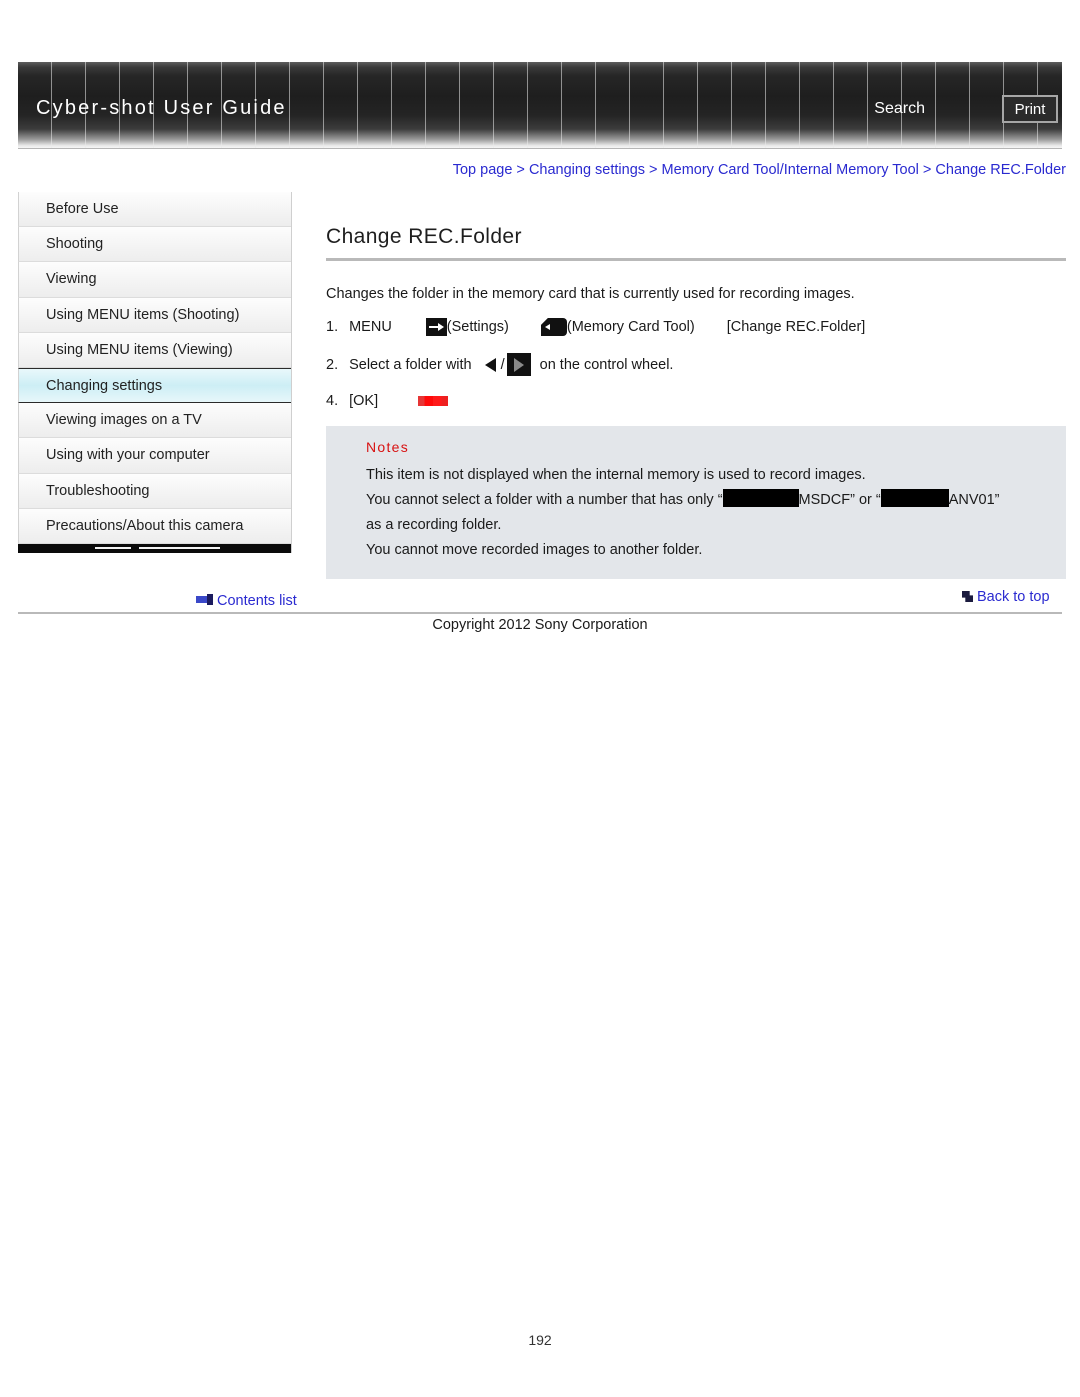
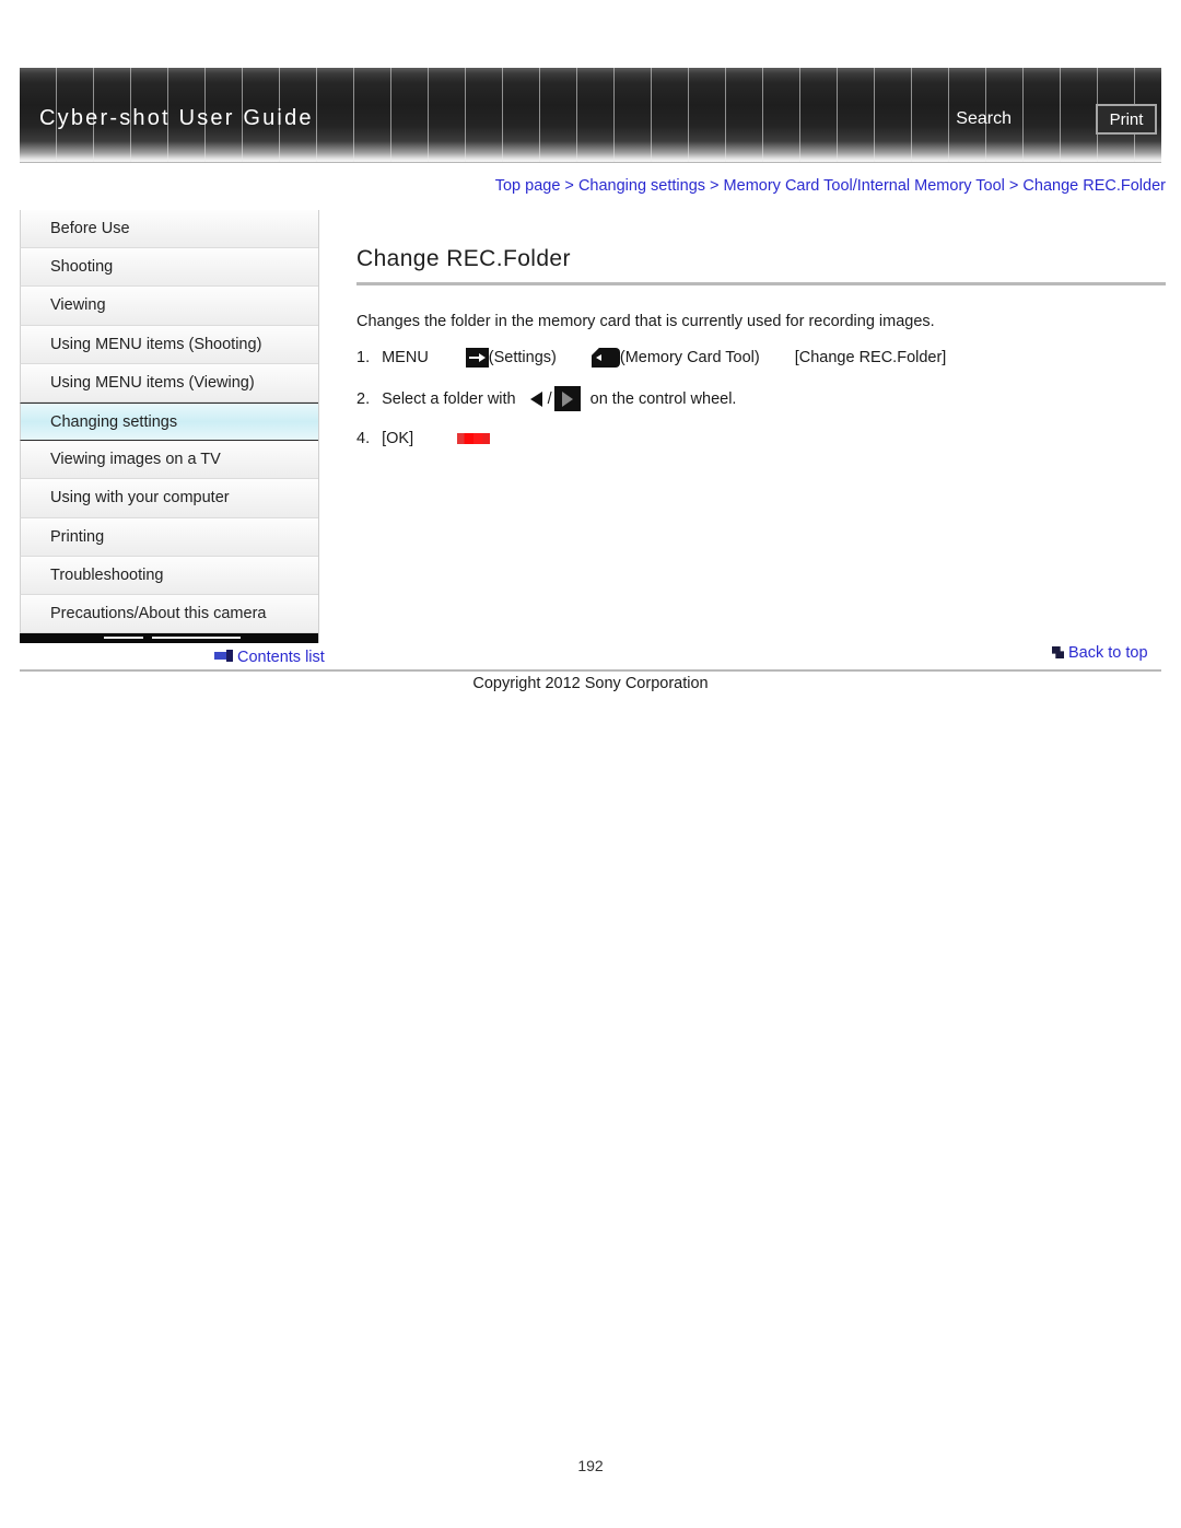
  Cyber-shot User Guide
  Search
  Print
  Top page > Changing settings > Memory Card Tool/Internal Memory Tool > Change REC.Folder
  Before Use
  Shooting
  Viewing
  Using MENU items (Shooting)
  Using MENU items (Viewing)
  Changing settings
  Viewing images on a TV
  Using with your computer
+ Printing
  Troubleshooting
  Precautions/About this camera
  Contents list
  Change REC.Folder
  Changes the folder in the memory card that is currently used for recording images.
  1.
  MENU
  (Settings)
  (Memory Card Tool)
  [Change REC.Folder]
  2.
  Select a folder with
  /
  on the control wheel.
  4.
  [OK]
- Notes
- This item is not displayed when the internal memory is used to record images.
- You cannot select a folder with a number that has only “ MSDCF” or “ ANV01”
- as a recording folder.
- You cannot move recorded images to another folder.
  Back to top
  Copyright 2012 Sony Corporation
  192
